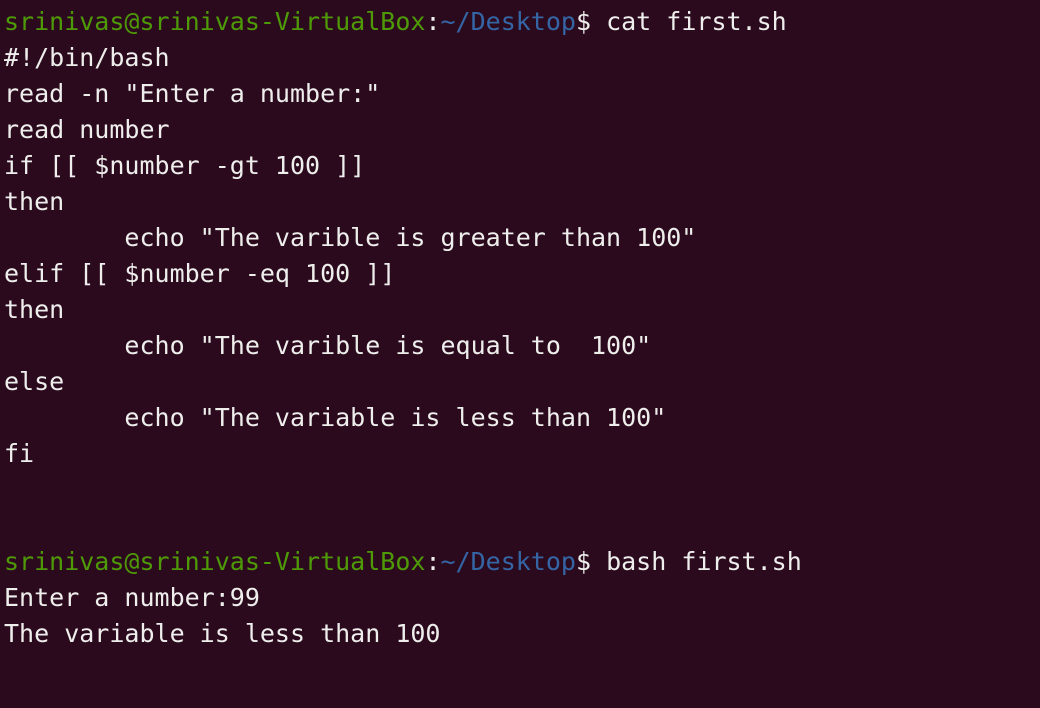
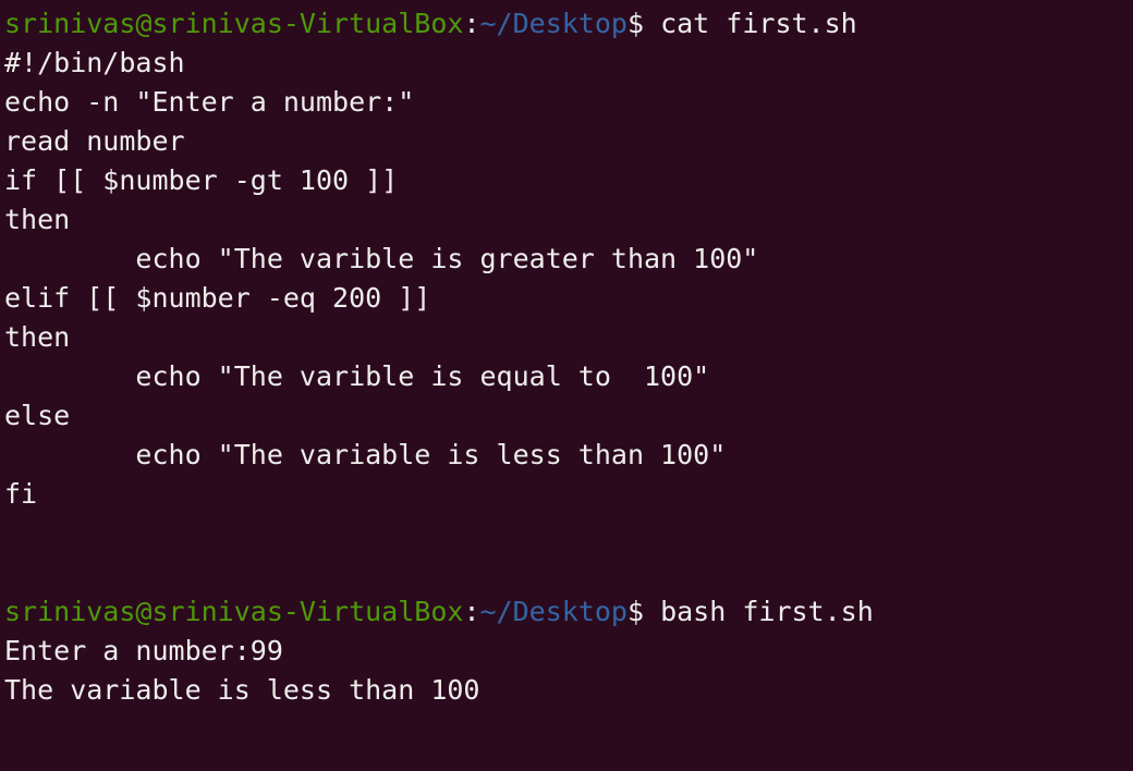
  srinivas@srinivas-VirtualBox:~/Desktop$ cat first.sh
  #!/bin/bash
- read -n "Enter a number:"
+ echo -n "Enter a number:"
  read number
  if [[ $number -gt 100 ]]
  then
  echo "The varible is greater than 100"
- elif [[ $number -eq 100 ]]
+ elif [[ $number -eq 200 ]]
  then
  echo "The varible is equal to 100"
  else
  echo "The variable is less than 100"
  fi
  srinivas@srinivas-VirtualBox:~/Desktop$ bash first.sh
  Enter a number:99
  The variable is less than 100
